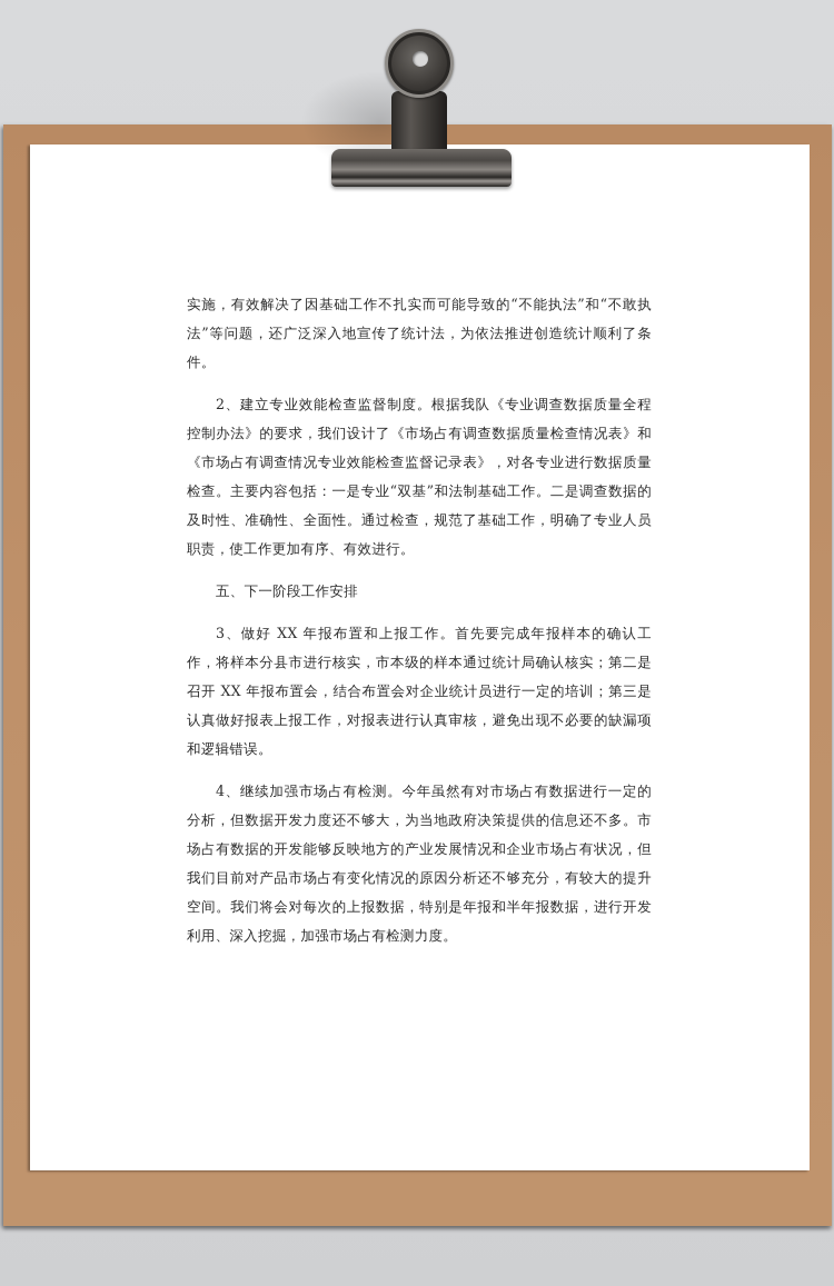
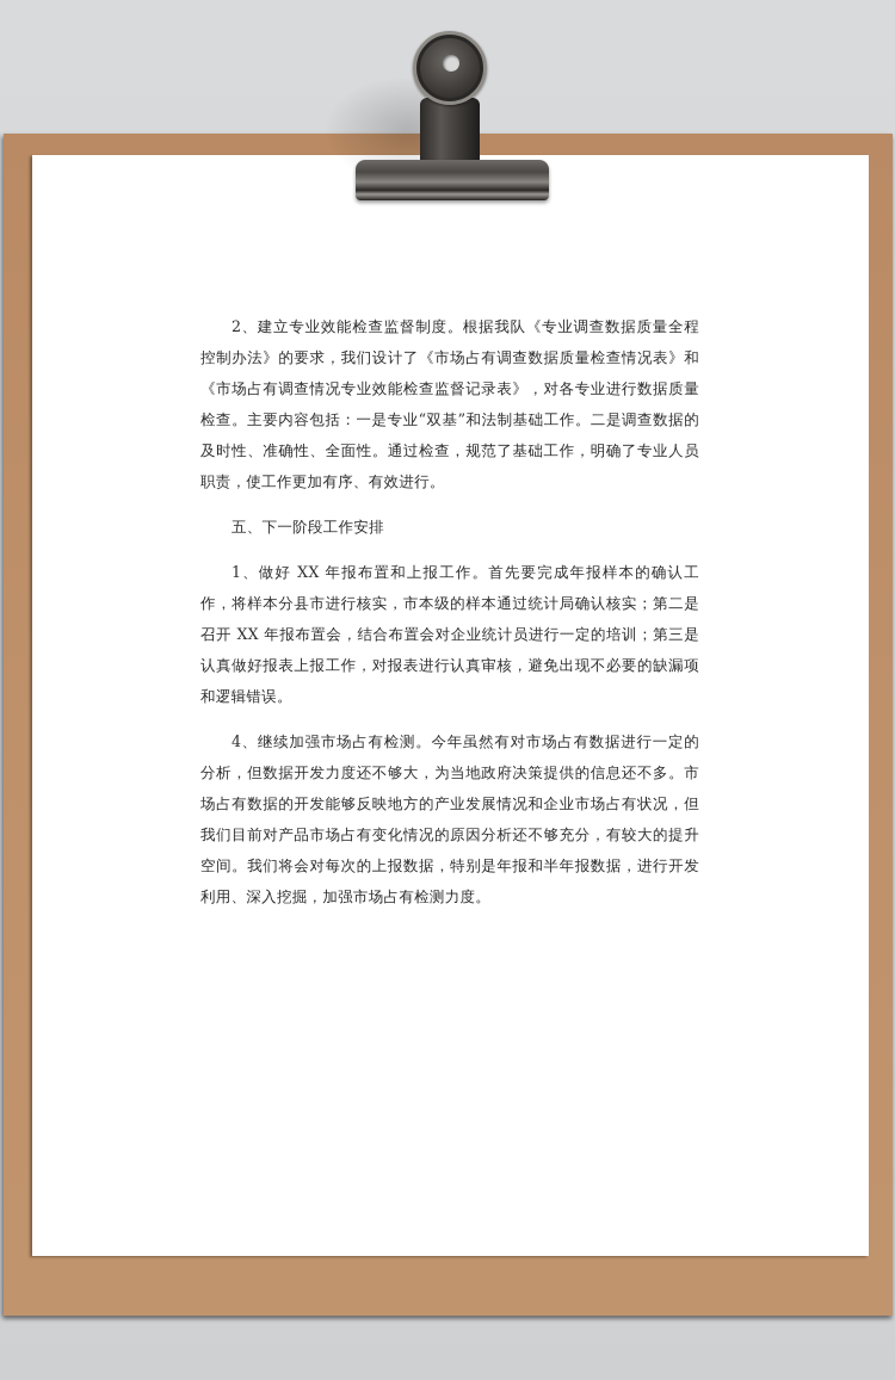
- 实施，有效解决了因基础工作不扎实而可能导致的“不能执法”和“不敢执法”等问题，还广泛深入地宣传了统计法，为依法推进创造统计顺利了条件。
  2、建立专业效能检查监督制度。根据我队《专业调查数据质量全程控制办法》的要求，我们设计了《市场占有调查数据质量检查情况表》和《市场占有调查情况专业效能检查监督记录表》，对各专业进行数据质量检查。主要内容包括：一是专业“双基”和法制基础工作。二是调查数据的及时性、准确性、全面性。通过检查，规范了基础工作，明确了专业人员职责，使工作更加有序、有效进行。
  五、下一阶段工作安排
- 3、做好 XX 年报布置和上报工作。首先要完成年报样本的确认工作，将样本分县市进行核实，市本级的样本通过统计局确认核实；第二是召开 XX 年报布置会，结合布置会对企业统计员进行一定的培训；第三是认真做好报表上报工作，对报表进行认真审核，避免出现不必要的缺漏项和逻辑错误。
+ 1、做好 XX 年报布置和上报工作。首先要完成年报样本的确认工作，将样本分县市进行核实，市本级的样本通过统计局确认核实；第二是召开 XX 年报布置会，结合布置会对企业统计员进行一定的培训；第三是认真做好报表上报工作，对报表进行认真审核，避免出现不必要的缺漏项和逻辑错误。
  4、继续加强市场占有检测。今年虽然有对市场占有数据进行一定的分析，但数据开发力度还不够大，为当地政府决策提供的信息还不多。市场占有数据的开发能够反映地方的产业发展情况和企业市场占有状况，但我们目前对产品市场占有变化情况的原因分析还不够充分，有较大的提升空间。我们将会对每次的上报数据，特别是年报和半年报数据，进行开发利用、深入挖掘，加强市场占有检测力度。
